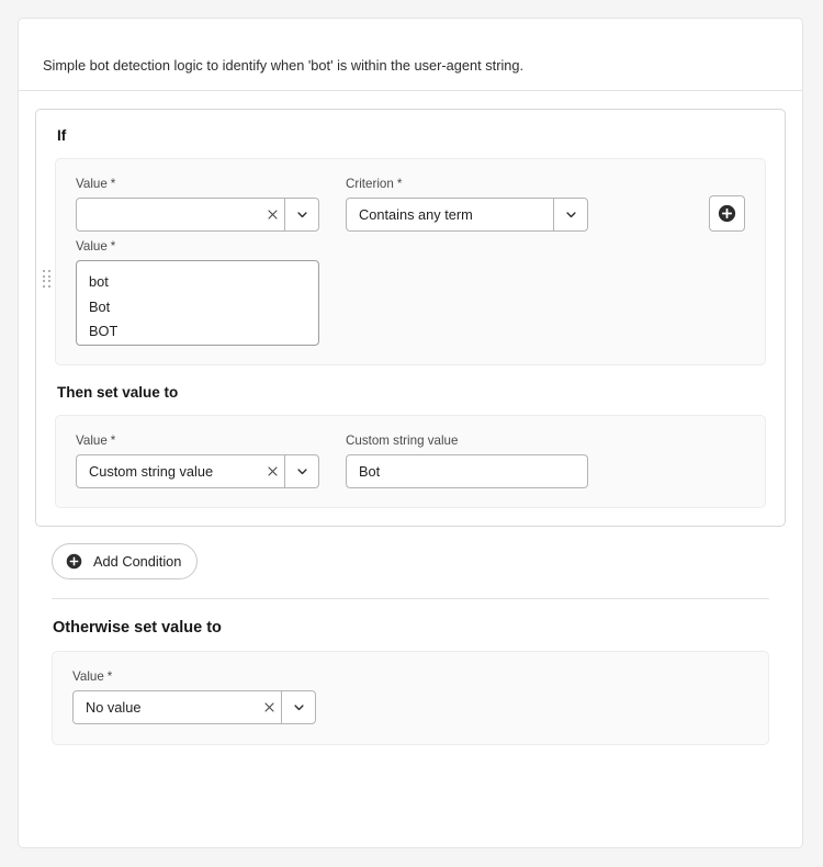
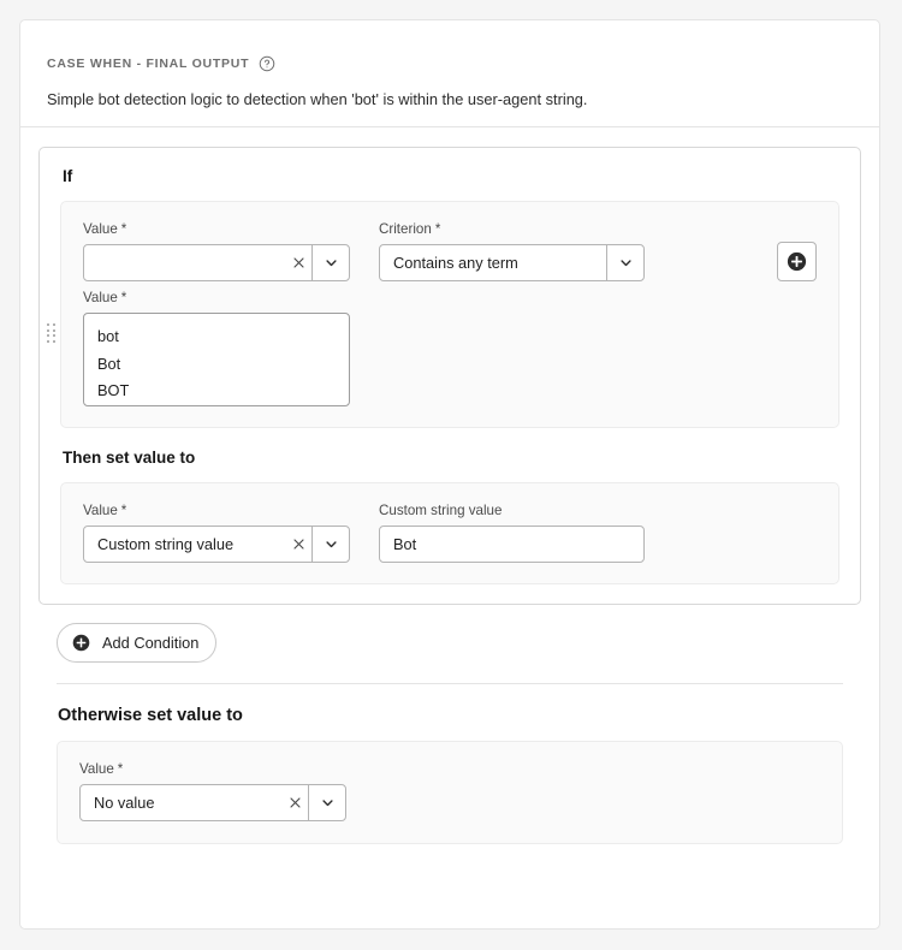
+ CASE WHEN - FINAL OUTPUT
- Simple bot detection logic to identify when 'bot' is within the user-agent string.
+ Simple bot detection logic to detection when 'bot' is within the user-agent string.
  If
  Value *
  Criterion *
  Contains any term
  Value *
  bot
  Bot
  BOT
  Then set value to
  Value *
  Custom string value
  Custom string value
  Bot
  Add Condition
  Otherwise set value to
  Value *
  No value
